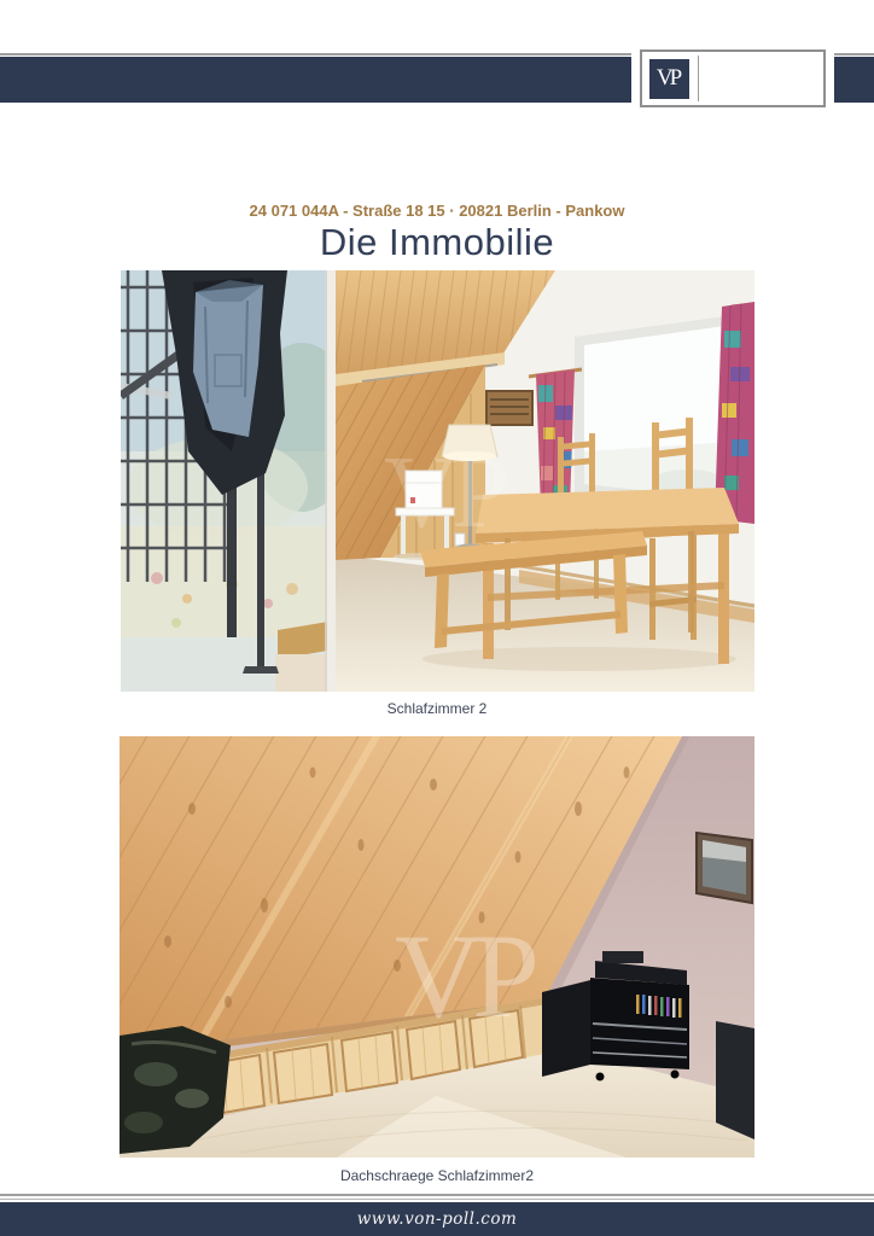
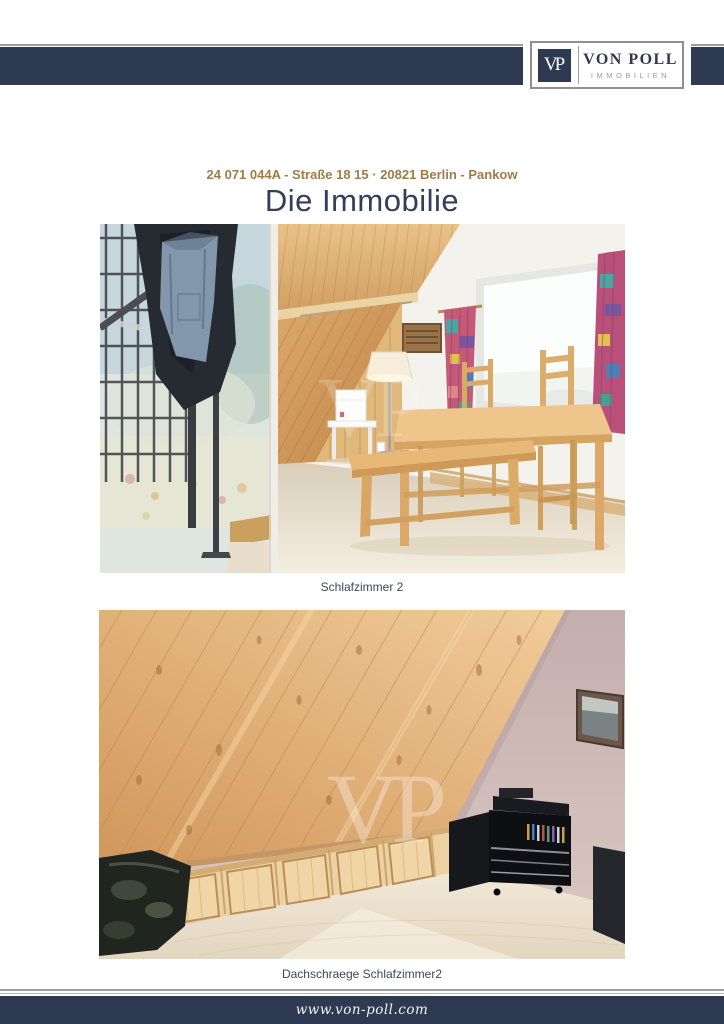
  VP
+ VON POLL
+ IMMOBILIEN
  24 071 044A - Straße 18 15 · 20821 Berlin - Pankow
  Die Immobilie
  VP
  Schlafzimmer 2
  VP
  Dachschraege Schlafzimmer2
  www.von-poll.com
